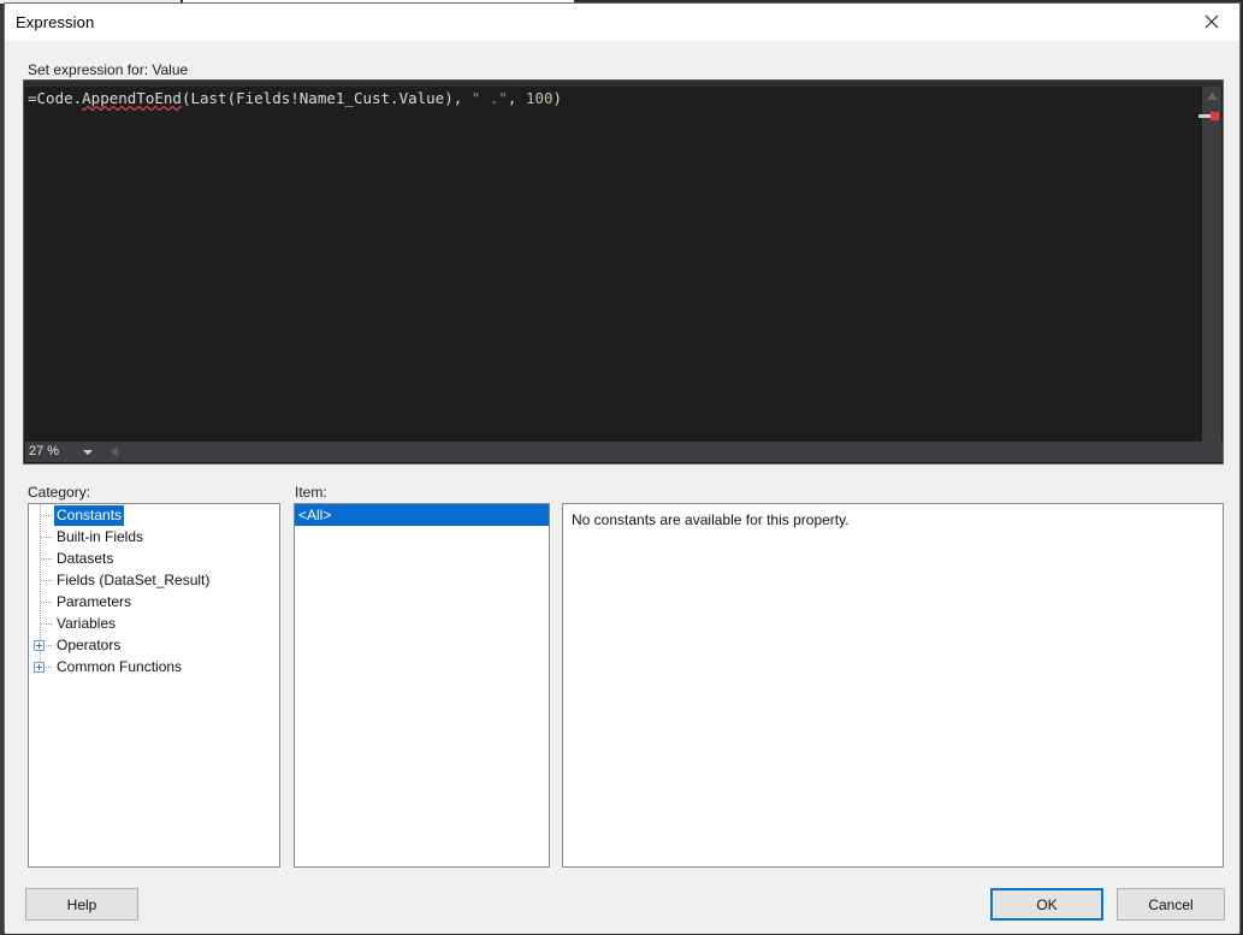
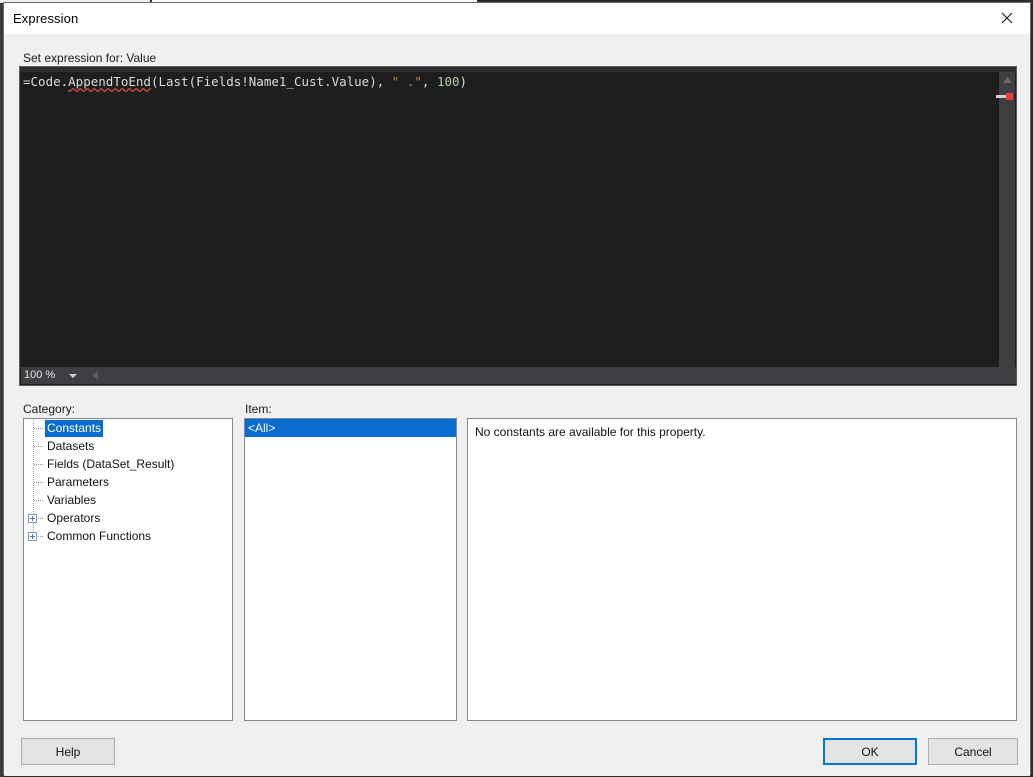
  Expression
  Set expression for: Value
  =Code.AppendToEnd(Last(Fields!Name1_Cust.Value), " .", 100)
- 27 %
+ 100 %
  Category:
  Constants
- Built-in Fields
  Datasets
  Fields (DataSet_Result)
  Parameters
  Variables
  Operators
  Common Functions
  Item:
  <All>
  No constants are available for this property.
  Help
  OK
  Cancel
